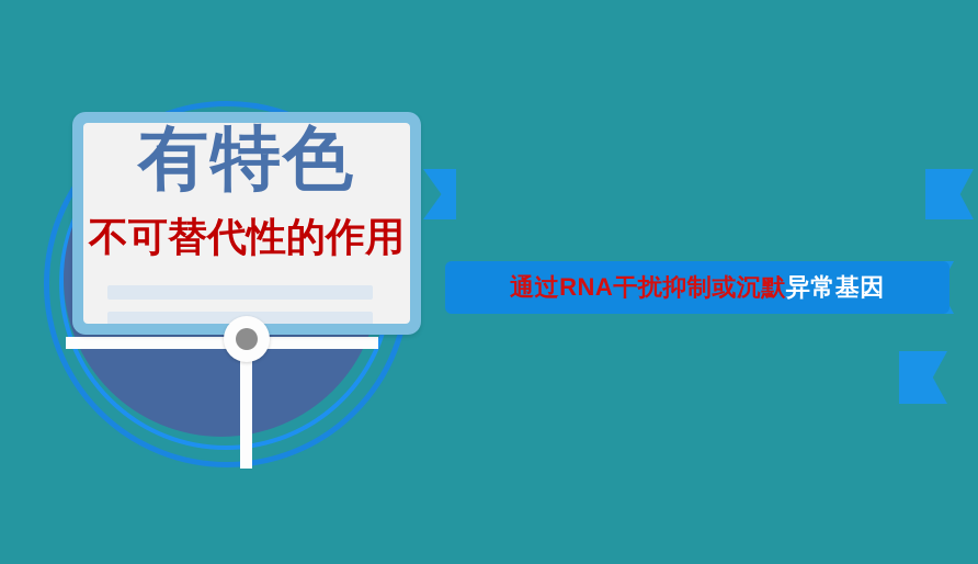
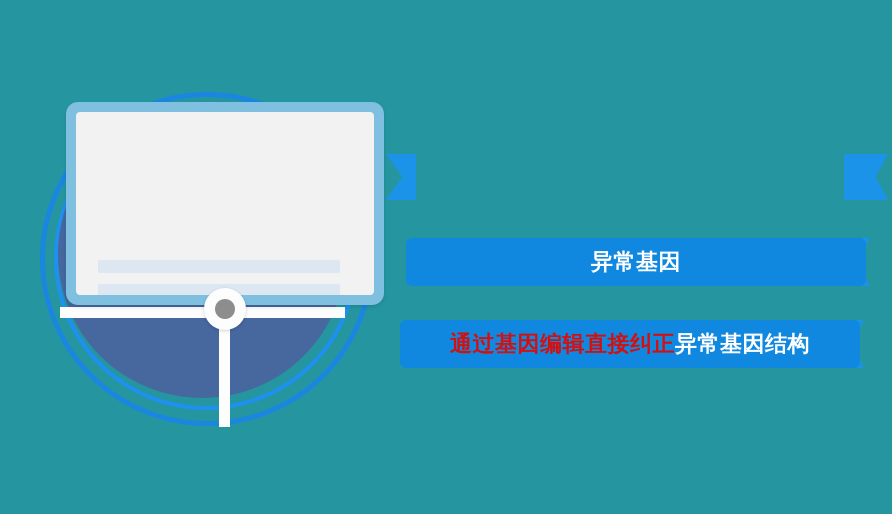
- 有特色
- 不可替代性的作用
- 通过RNA干扰抑制或沉默
  异常基因
+ 通过基因编辑直接纠正
+ 异常基因结构
